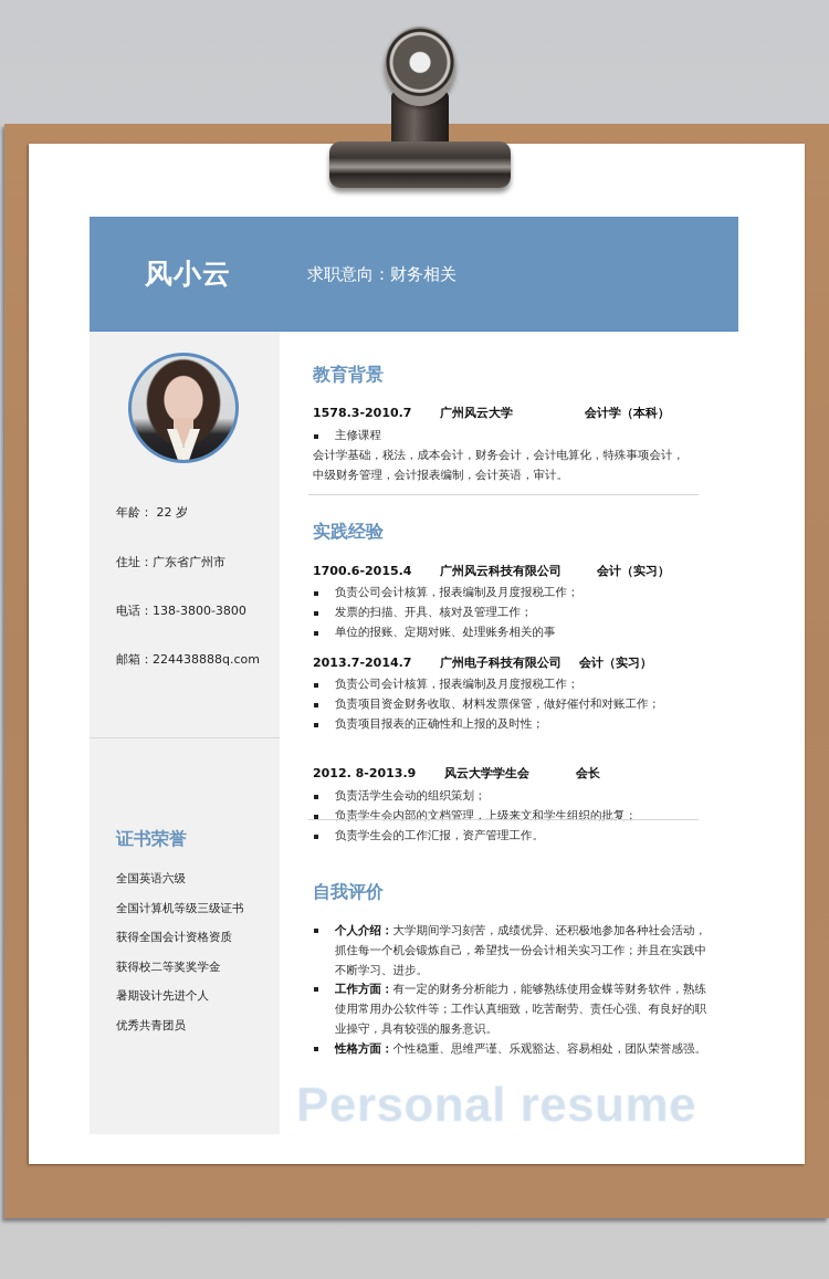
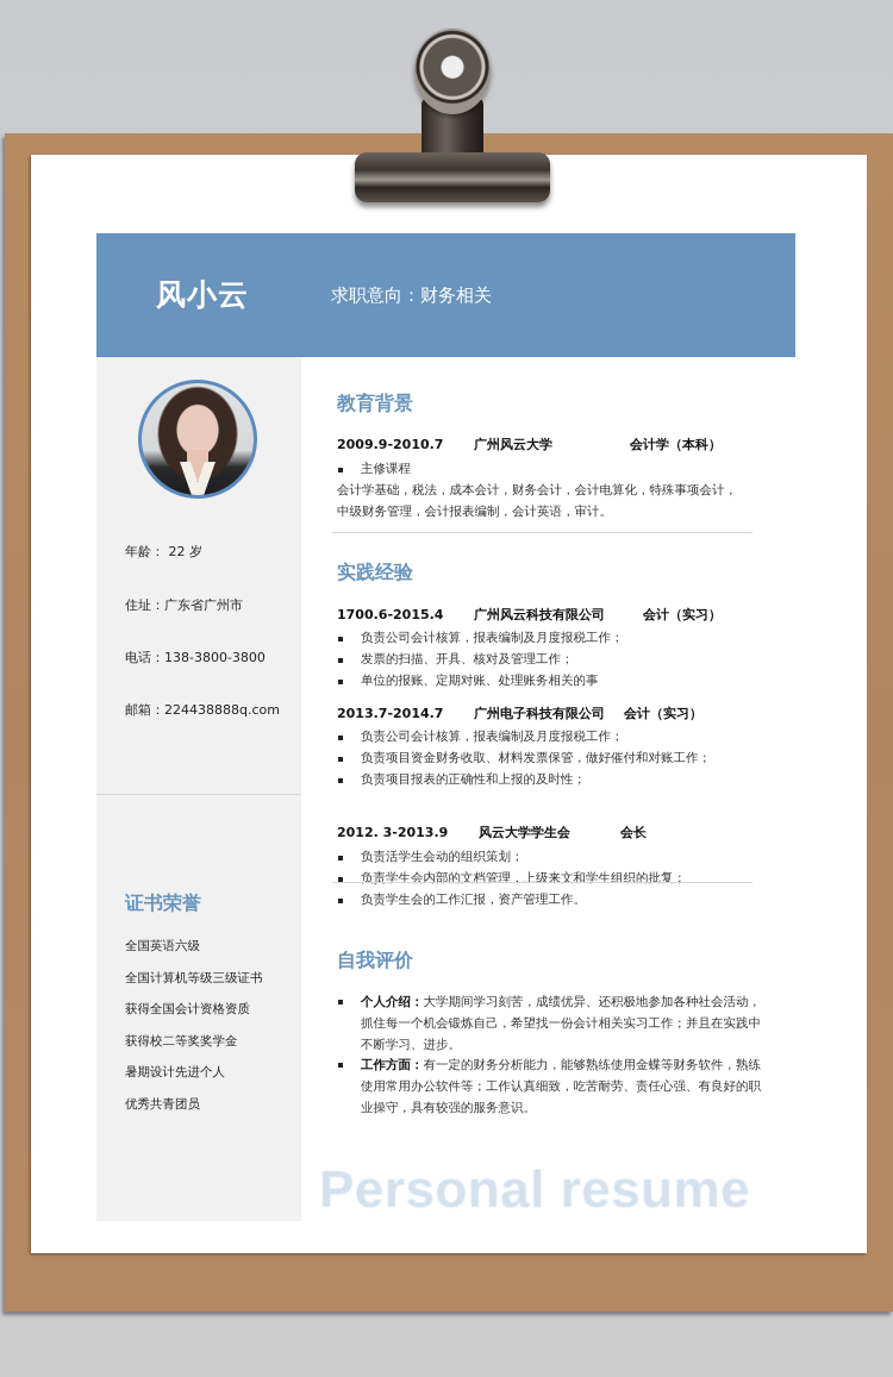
  风小云
  求职意向：财务相关
  年龄： 22 岁
  住址：广东省广州市
  电话：138-3800-3800
  邮箱：224438888q.com
  证书荣誉
  全国英语六级
  全国计算机等级三级证书
  获得全国会计资格资质
  获得校二等奖奖学金
  暑期设计先进个人
  优秀共青团员
  教育背景
- 1578.3-2010.7
+ 2009.9-2010.7
  广州风云大学
  会计学（本科）
  主修课程
  会计学基础，税法，成本会计，财务会计，会计电算化，特殊事项会计，
  中级财务管理，会计报表编制，会计英语，审计。
  实践经验
  1700.6-2015.4
  广州风云科技有限公司
  会计（实习）
  负责公司会计核算，报表编制及月度报税工作；
  发票的扫描、开具、核对及管理工作；
  单位的报账、定期对账、处理账务相关的事
  2013.7-2014.7
  广州电子科技有限公司
  会计（实习）
  负责公司会计核算，报表编制及月度报税工作；
  负责项目资金财务收取、材料发票保管，做好催付和对账工作；
  负责项目报表的正确性和上报的及时性；
- 2012. 8-2013.9
+ 2012. 3-2013.9
  风云大学学生会
  会长
  负责活学生会动的组织策划；
  负责学生会内部的文档管理，上级来文和学生组织的批复；
  负责学生会的工作汇报，资产管理工作。
  自我评价
  个人介绍：大学期间学习刻苦，成绩优异、还积极地参加各种社会活动，抓住每一个机会锻炼自己，希望找一份会计相关实习工作；并且在实践中不断学习、进步。
  工作方面：有一定的财务分析能力，能够熟练使用金蝶等财务软件，熟练使用常用办公软件等；工作认真细致，吃苦耐劳、责任心强、有良好的职业操守，具有较强的服务意识。
- 性格方面：个性稳重、思维严谨、乐观豁达、容易相处，团队荣誉感强。
  Personal resume
